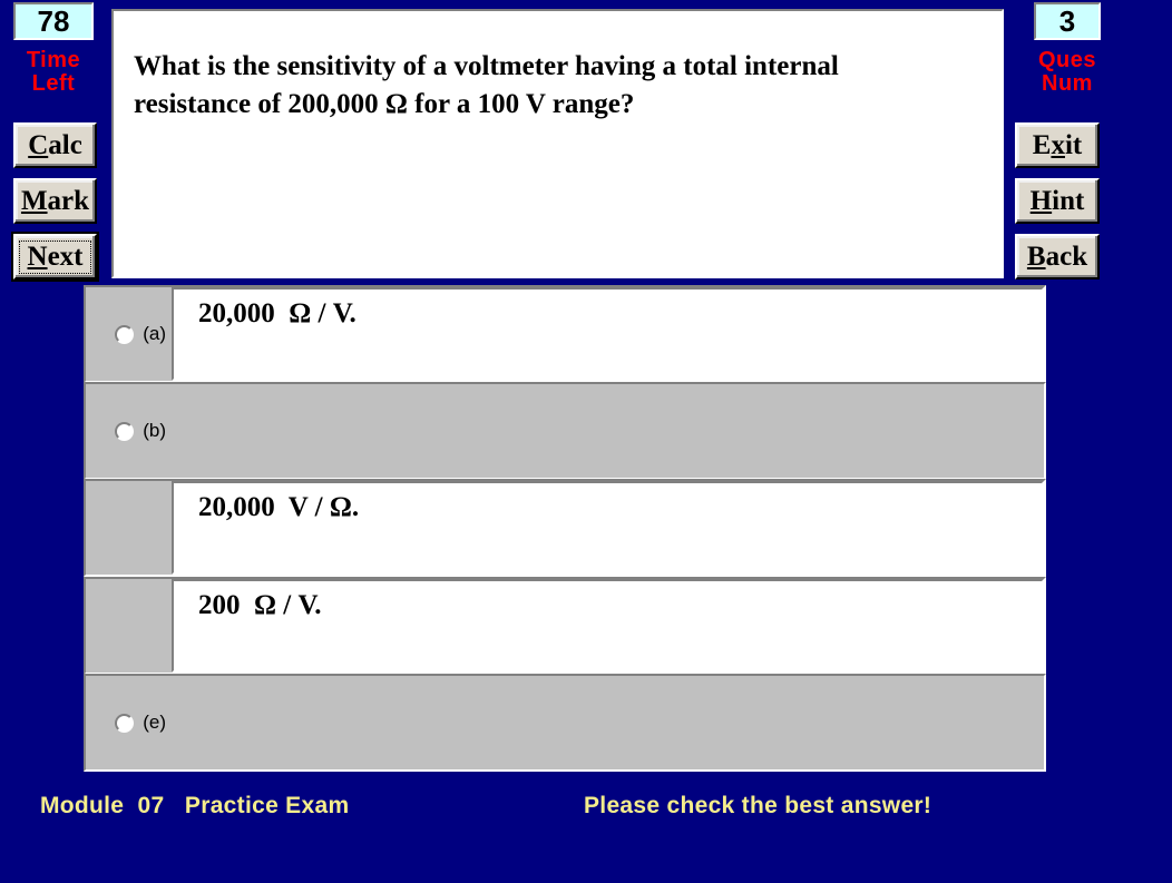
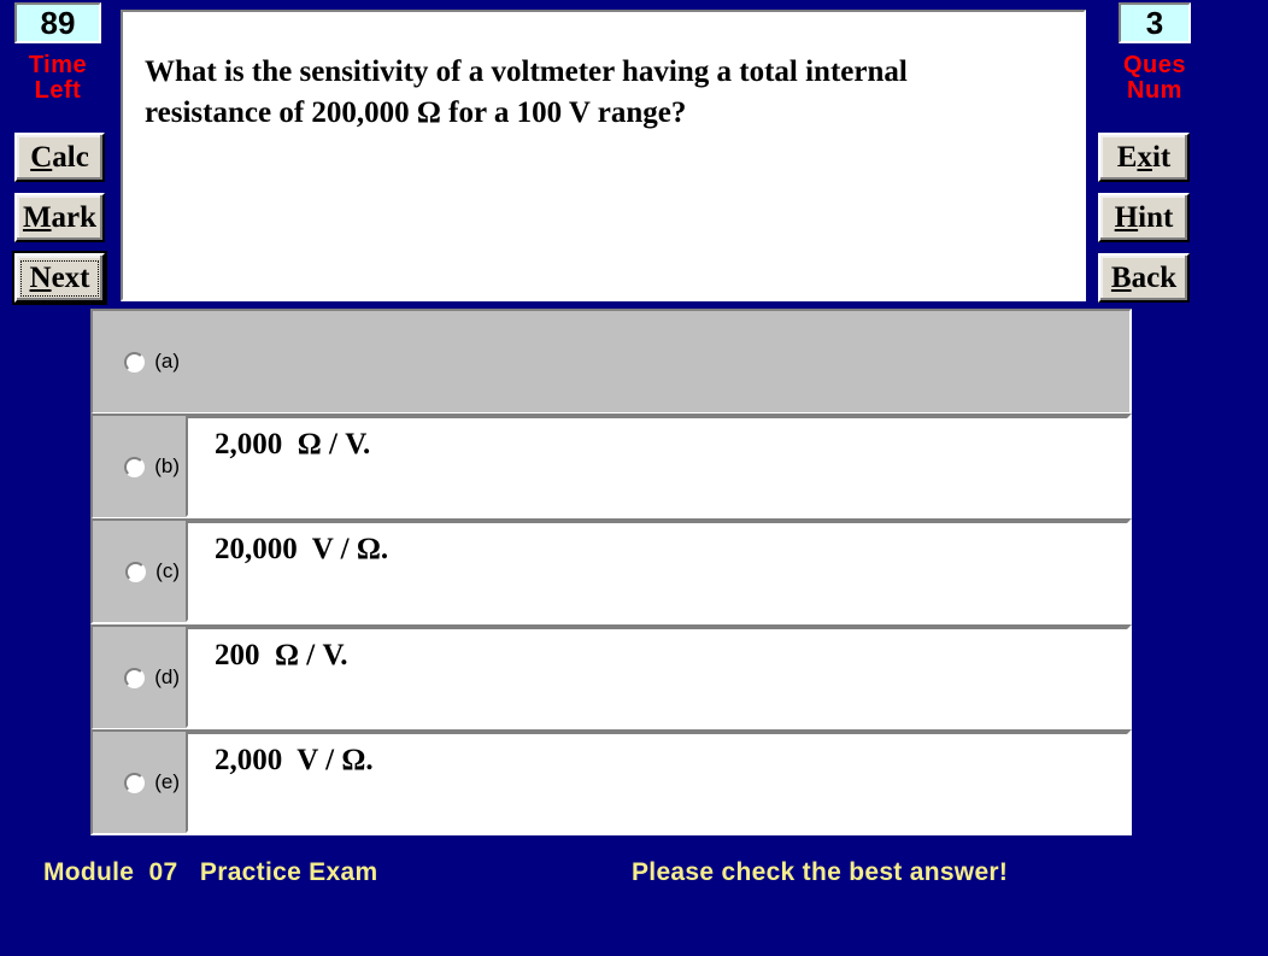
- 78
+ 89
  Time
  Left
  Calc
  Mark
  Next
  What is the sensitivity of a voltmeter having a total internal
  resistance of 200,000 Ω for a 100 V range?
  3
  Ques
  Num
  Exit
  Hint
  Back
  (a)
- 20,000 Ω / V.
  (b)
+ 2,000 Ω / V.
+ (c)
  20,000 V / Ω.
+ (d)
  200 Ω / V.
  (e)
+ 2,000 V / Ω.
  Module 07 Practice Exam
  Please check the best answer!
